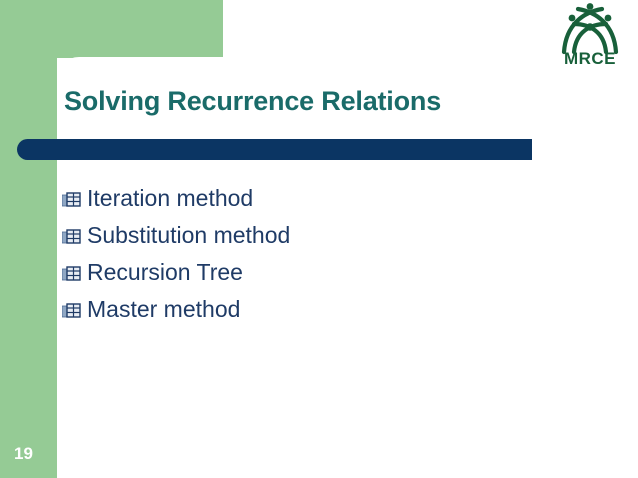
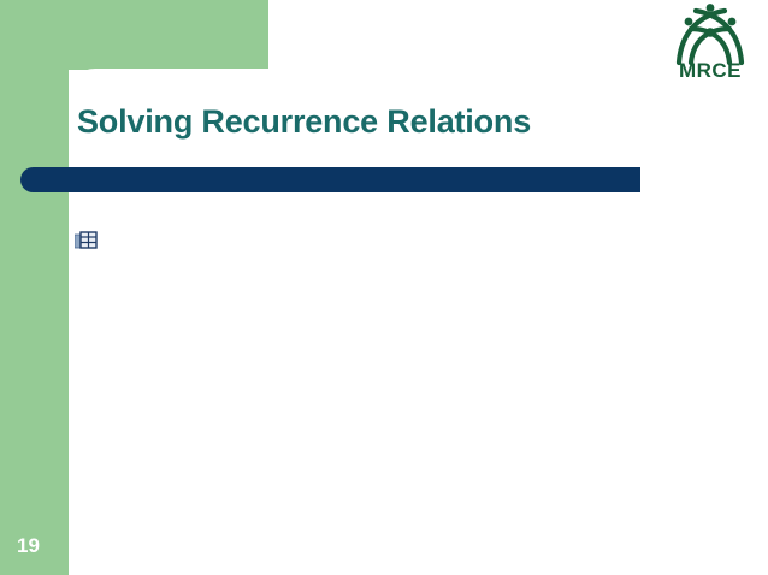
  MRCE
  Solving Recurrence Relations
- Iteration method
- Substitution method
- Recursion Tree
- Master method
  19
